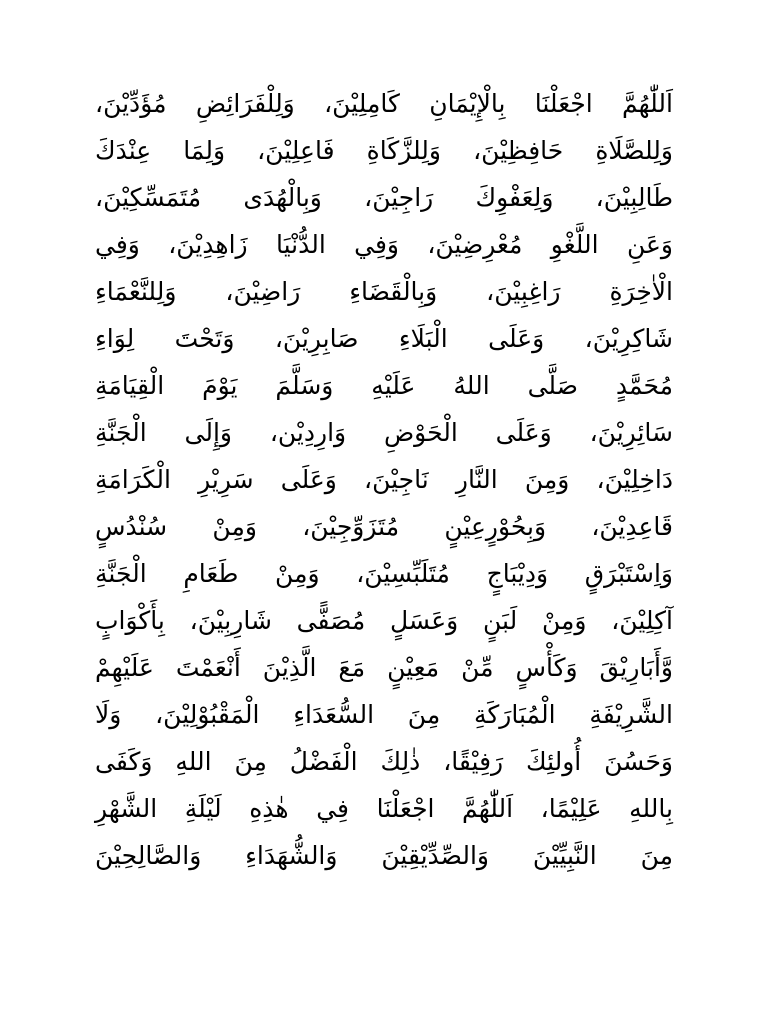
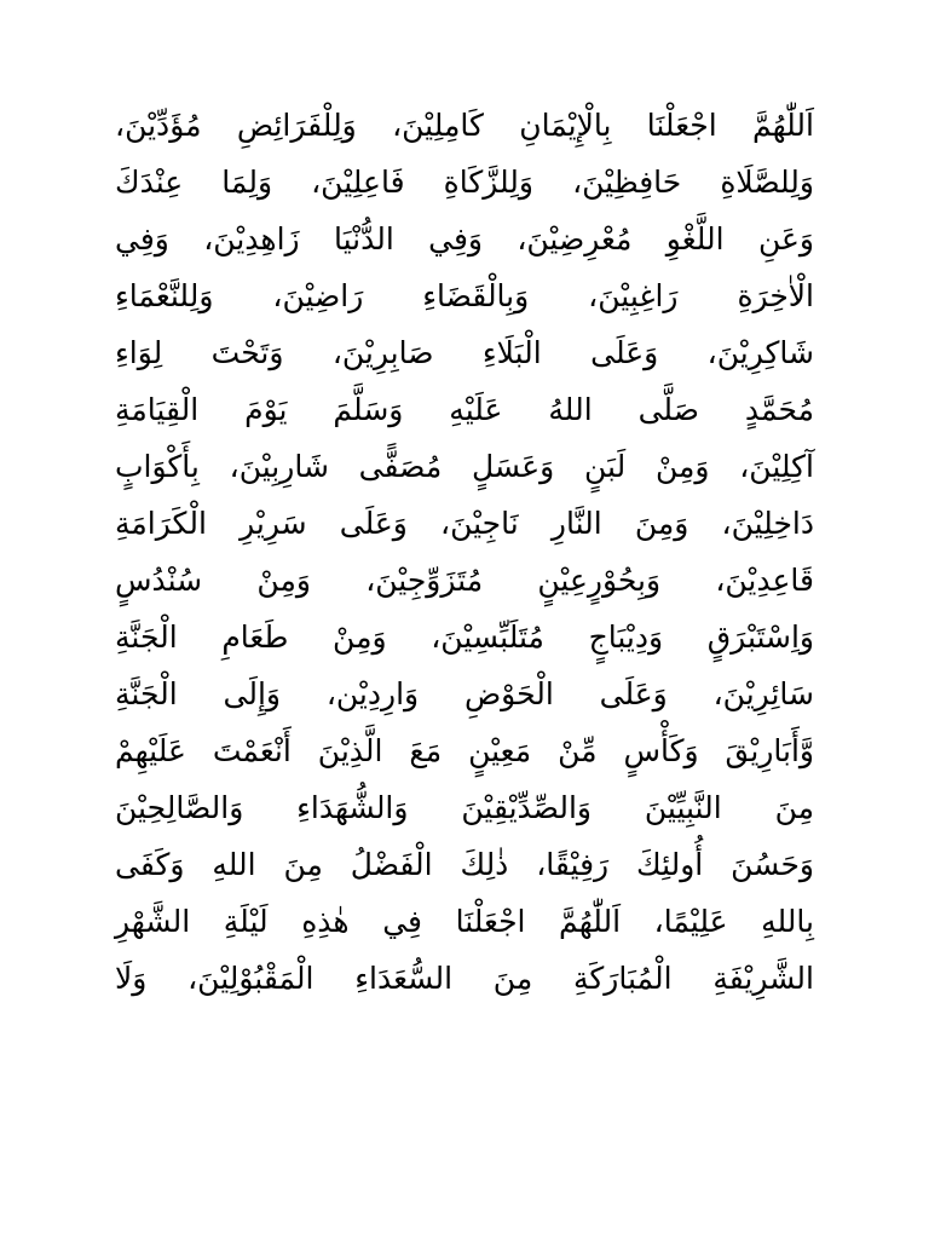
  اَللّٰهُمَّ اجْعَلْنَا بِالْإِيْمَانِ كَامِلِيْنَ، وَلِلْفَرَائِضِ مُؤَدِّيْنَ،
  وَلِلصَّلَاةِ حَافِظِيْنَ، وَلِلزَّكَاةِ فَاعِلِيْنَ، وَلِمَا عِنْدَكَ
- طَالِبِيْنَ، وَلِعَفْوِكَ رَاجِيْنَ، وَبِالْهُدَى مُتَمَسِّكِيْنَ،
  وَعَنِ اللَّغْوِ مُعْرِضِيْنَ، وَفِي الدُّنْيَا زَاهِدِيْنَ، وَفِي
  الْاٰخِرَةِ رَاغِبِيْنَ، وَبِالْقَضَاءِ رَاضِيْنَ، وَلِلنَّعْمَاءِ
  شَاكِرِيْنَ، وَعَلَى الْبَلَاءِ صَابِرِيْنَ، وَتَحْتَ لِوَاءِ
  مُحَمَّدٍ صَلَّى اللهُ عَلَيْهِ وَسَلَّمَ يَوْمَ الْقِيَامَةِ
- سَائِرِيْنَ، وَعَلَى الْحَوْضِ وَارِدِيْن، وَإِلَى الْجَنَّةِ
+ آكِلِيْنَ، وَمِنْ لَبَنٍ وَعَسَلٍ مُصَفًّى شَارِبِيْنَ، بِأَكْوَابٍ
  دَاخِلِيْنَ، وَمِنَ النَّارِ نَاجِيْنَ، وَعَلَى سَرِيْرِ الْكَرَامَةِ
  قَاعِدِيْنَ، وَبِحُوْرٍعِيْنٍ مُتَزَوِّجِيْنَ، وَمِنْ سُنْدُسٍ
  وَاِسْتَبْرَقٍ وَدِيْبَاجٍ مُتَلَبِّسِيْنَ، وَمِنْ طَعَامِ الْجَنَّةِ
- آكِلِيْنَ، وَمِنْ لَبَنٍ وَعَسَلٍ مُصَفًّى شَارِبِيْنَ، بِأَكْوَابٍ
+ سَائِرِيْنَ، وَعَلَى الْحَوْضِ وَارِدِيْن، وَإِلَى الْجَنَّةِ
  وَّأَبَارِيْقَ وَكَأْسٍ مِّنْ مَعِيْنٍ مَعَ الَّذِيْنَ أَنْعَمْتَ عَلَيْهِمْ
- الشَّرِيْفَةِ الْمُبَارَكَةِ مِنَ السُّعَدَاءِ الْمَقْبُوْلِيْنَ، وَلَا
+ مِنَ النَّبِيِّيْنَ وَالصِّدِّيْقِيْنَ وَالشُّهَدَاءِ وَالصَّالِحِيْنَ
  وَحَسُنَ أُولئِكَ رَفِيْقًا، ذٰلِكَ الْفَضْلُ مِنَ اللهِ وَكَفَى
  بِاللهِ عَلِيْمًا، اَللّٰهُمَّ اجْعَلْنَا فِي هٰذِهِ لَيْلَةِ الشَّهْرِ
- مِنَ النَّبِيِّيْنَ وَالصِّدِّيْقِيْنَ وَالشُّهَدَاءِ وَالصَّالِحِيْنَ
+ الشَّرِيْفَةِ الْمُبَارَكَةِ مِنَ السُّعَدَاءِ الْمَقْبُوْلِيْنَ، وَلَا
